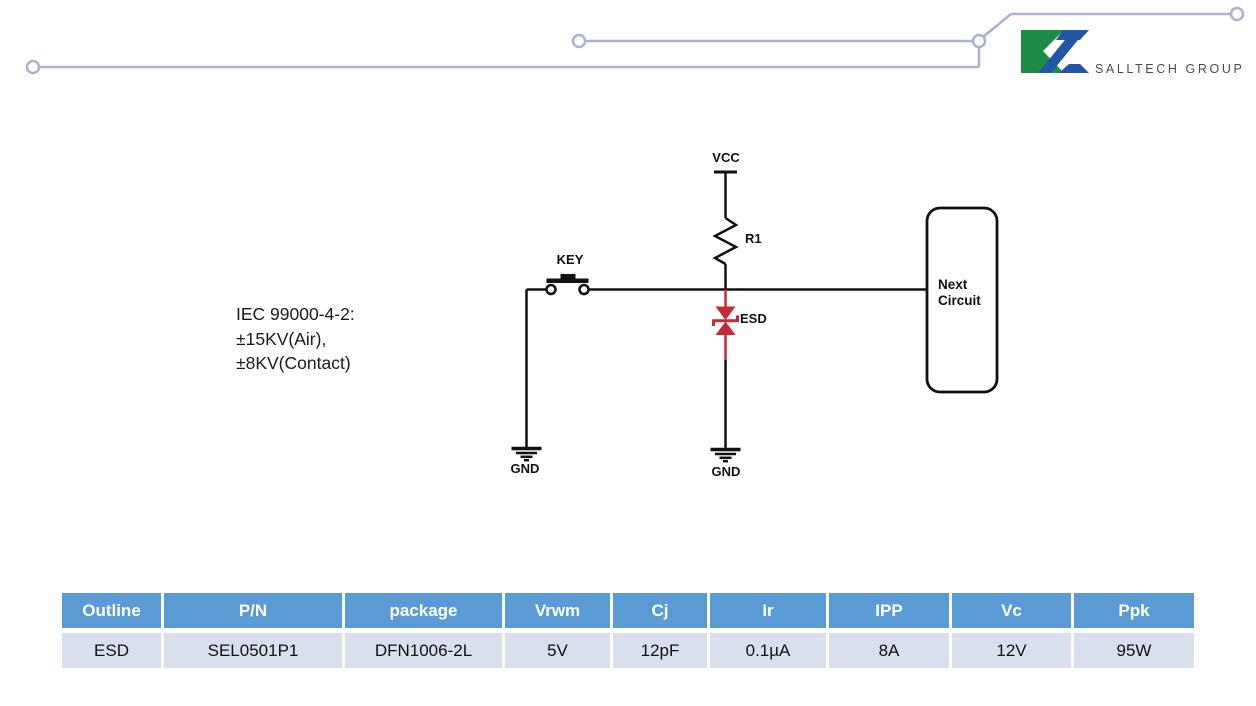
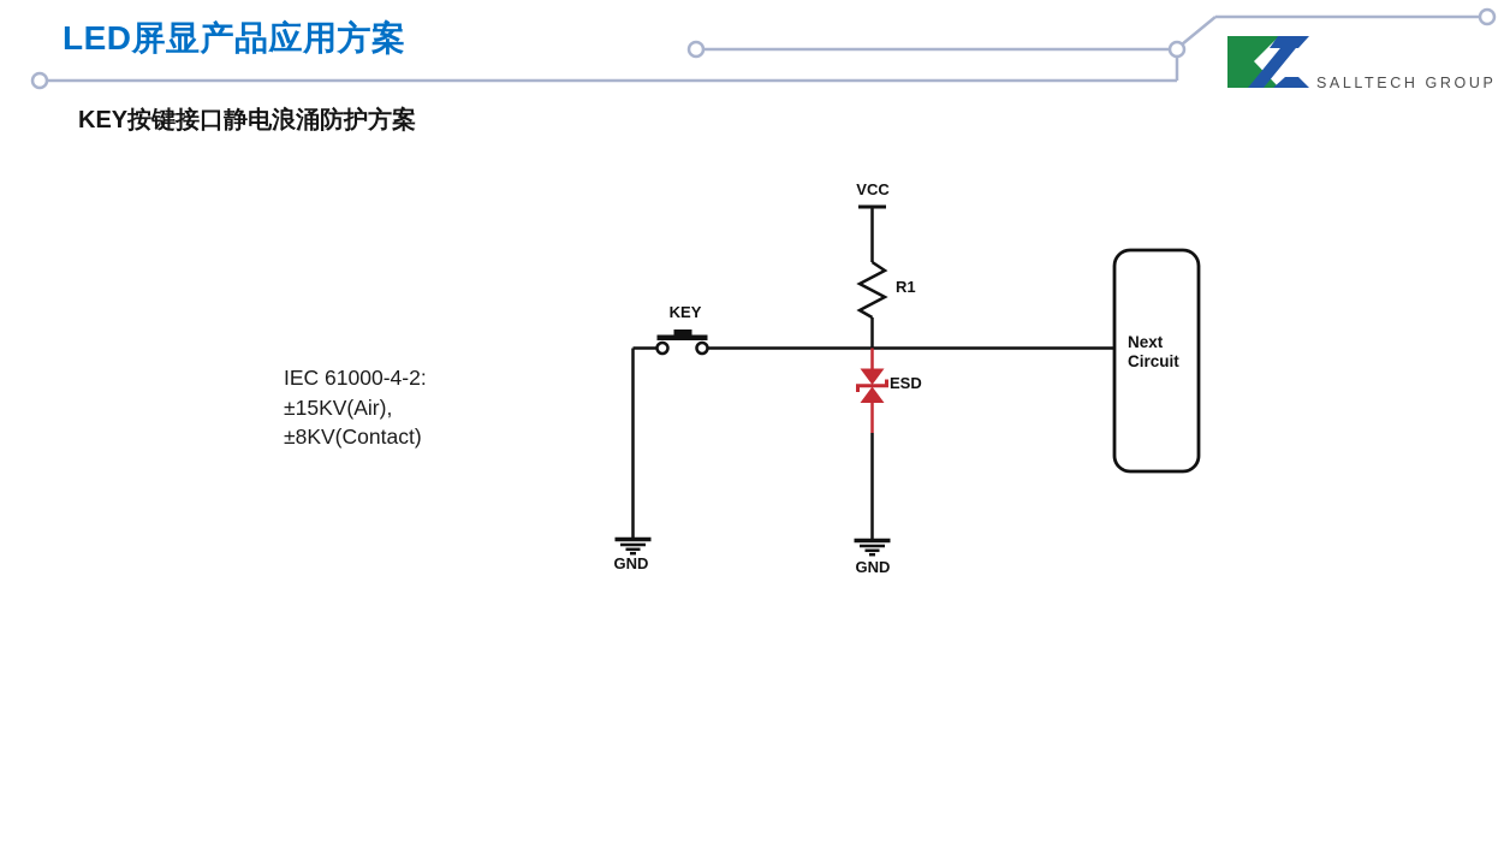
+ LED屏显产品应用方案
+ KEY按键接口静电浪涌防护方案
  SALLTECH GROUP
  VCC
  R1
  KEY
  ESD
  GND
  GND
  Next
  Circuit
- IEC 99000-4-2:
+ IEC 61000-4-2:
  ±15KV(Air),
  ±8KV(Contact)
- Outline	P/N	package	Vrwm	Cj	Ir	IPP	Vc	Ppk
- ESD	SEL0501P1	DFN1006-2L	5V	12pF	0.1µA	8A	12V	95W
